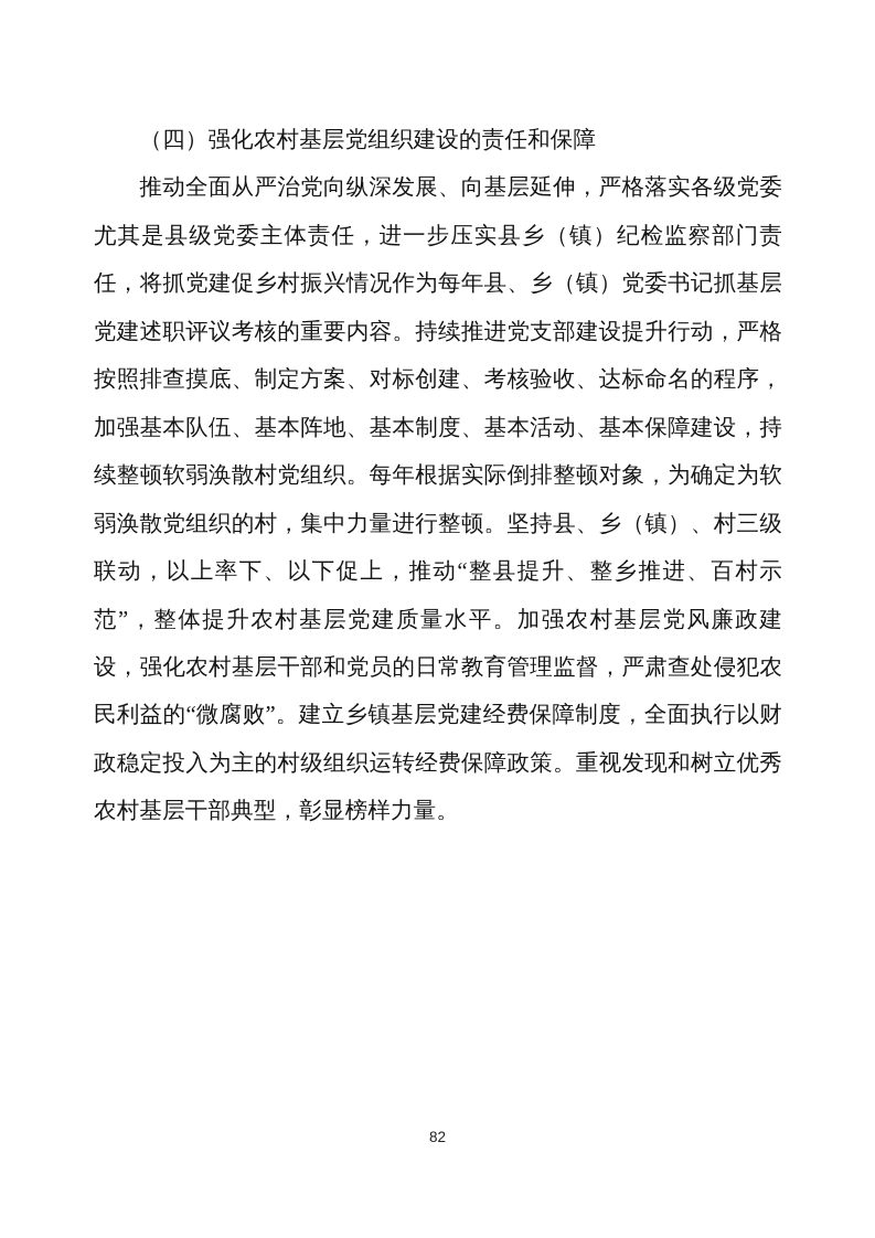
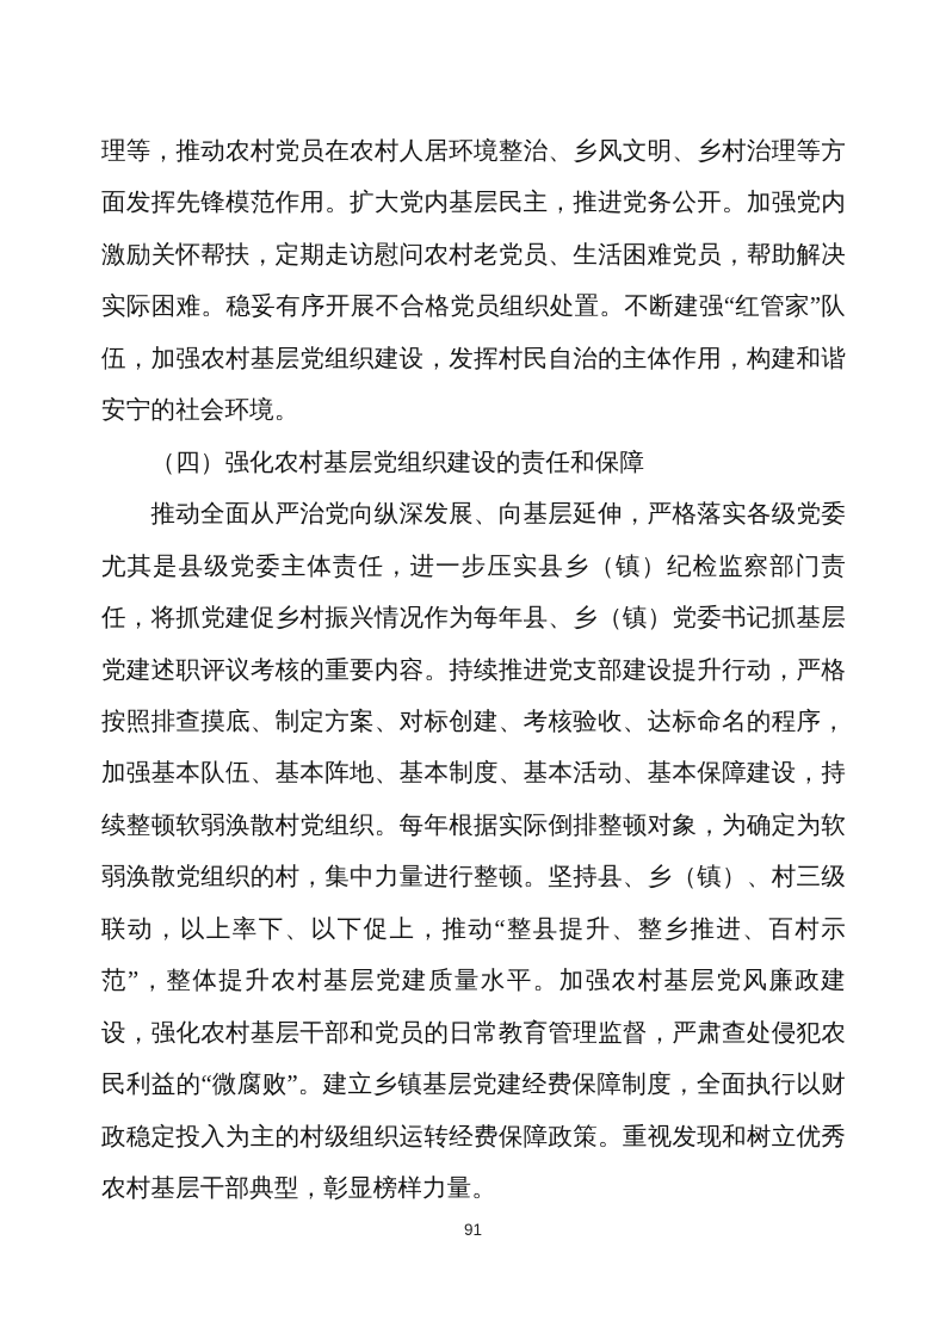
+ 理等，推动农村党员在农村人居环境整治、乡风文明、乡村治理等方面发挥先锋模范作用。扩大党内基层民主，推进党务公开。加强党内激励关怀帮扶，定期走访慰问农村老党员、生活困难党员，帮助解决实际困难。稳妥有序开展不合格党员组织处置。不断建强“红管家”队伍，加强农村基层党组织建设，发挥村民自治的主体作用，构建和谐安宁的社会环境。
  （四）强化农村基层党组织建设的责任和保障
  推动全面从严治党向纵深发展、向基层延伸，严格落实各级党委尤其是县级党委主体责任，进一步压实县乡（镇）纪检监察部门责任，将抓党建促乡村振兴情况作为每年县、乡（镇）党委书记抓基层党建述职评议考核的重要内容。持续推进党支部建设提升行动，严格按照排查摸底、制定方案、对标创建、考核验收、达标命名的程序，加强基本队伍、基本阵地、基本制度、基本活动、基本保障建设，持续整顿软弱涣散村党组织。每年根据实际倒排整顿对象，为确定为软弱涣散党组织的村，集中力量进行整顿。坚持县、乡（镇）、村三级联动，以上率下、以下促上，推动“整县提升、整乡推进、百村示范”，整体提升农村基层党建质量水平。加强农村基层党风廉政建设，强化农村基层干部和党员的日常教育管理监督，严肃查处侵犯农民利益的“微腐败”。建立乡镇基层党建经费保障制度，全面执行以财政稳定投入为主的村级组织运转经费保障政策。重视发现和树立优秀农村基层干部典型，彰显榜样力量。
- 82
+ 91
